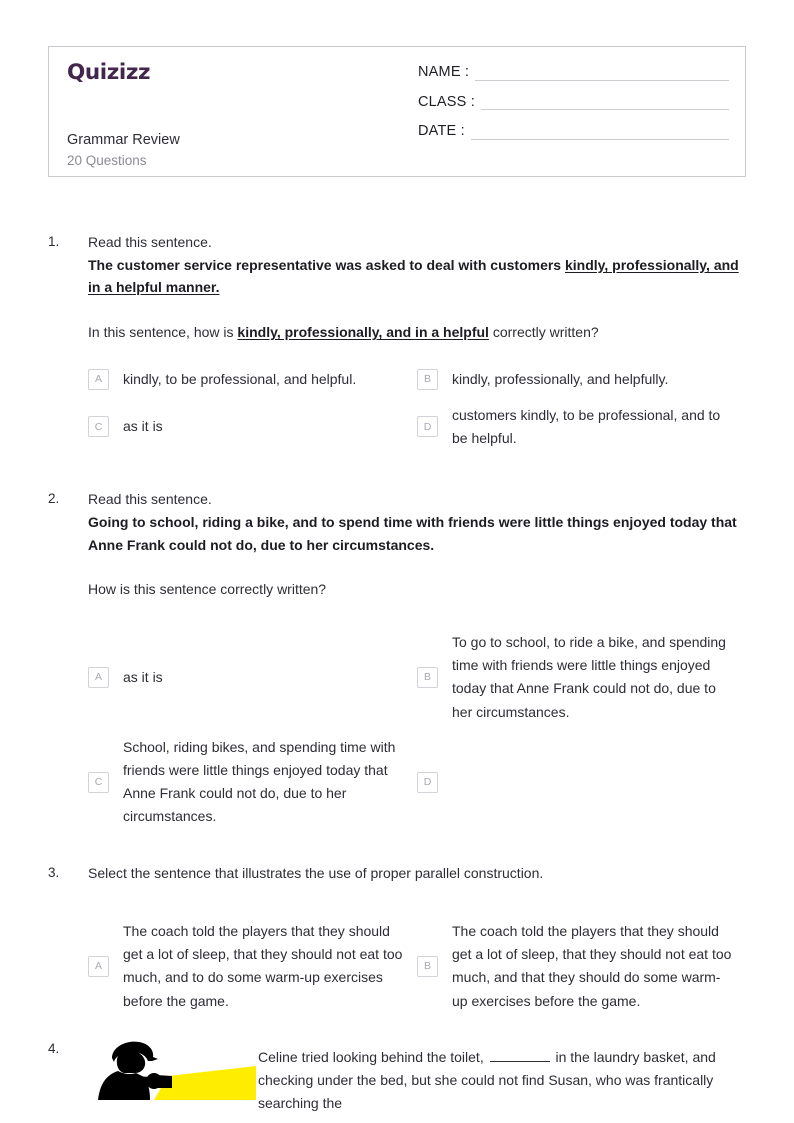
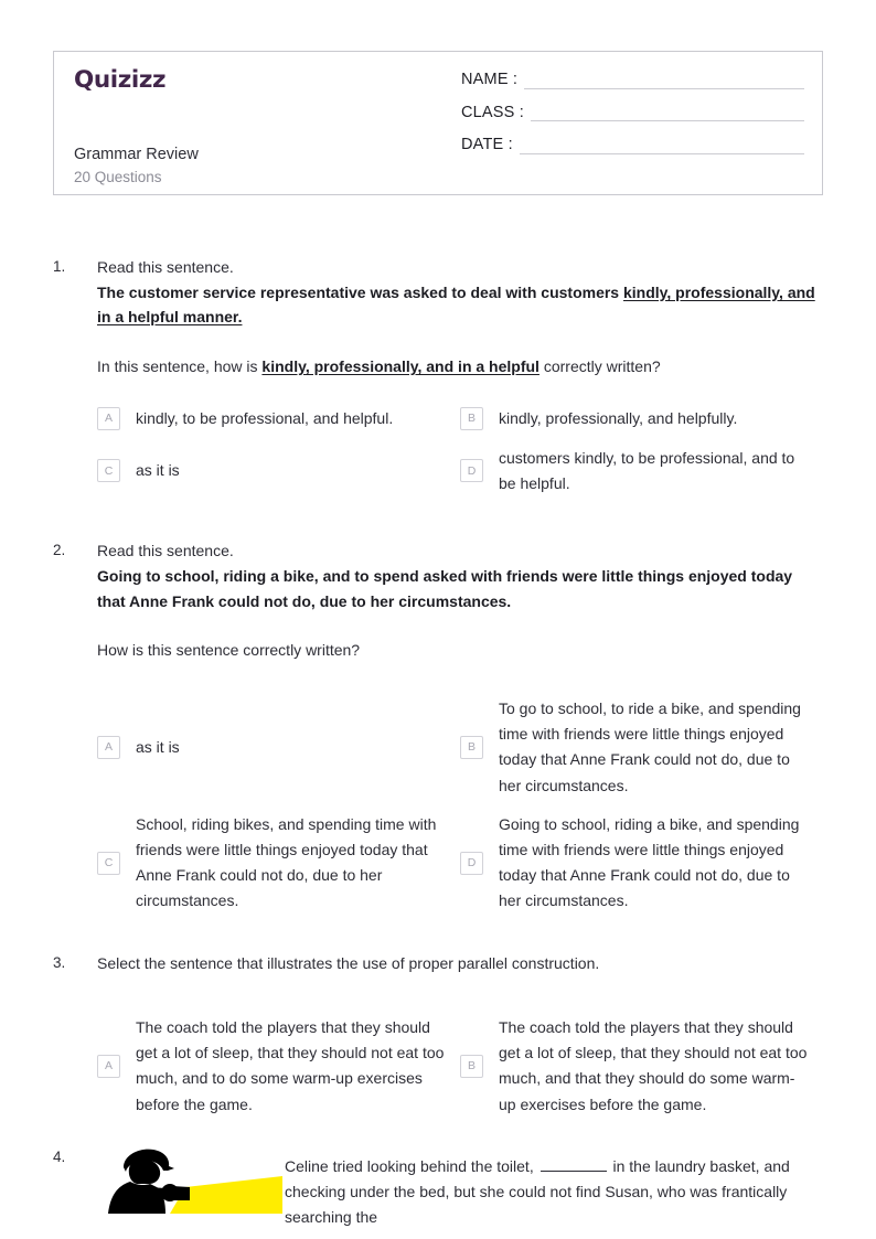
  Quizizz
  Grammar Review
  20 Questions
  NAME :
  CLASS :
  DATE :
  1.
  Read this sentence.
  The customer service representative was asked to deal with customers kindly, professionally, and in a helpful manner.
  In this sentence, how is kindly, professionally, and in a helpful correctly written?
  A
  kindly, to be professional, and helpful.
  B
  kindly, professionally, and helpfully.
  C
  as it is
  D
  customers kindly, to be professional, and to be helpful.
  2.
  Read this sentence.
- Going to school, riding a bike, and to spend time with friends were little things enjoyed today that Anne Frank could not do, due to her circumstances.
+ Going to school, riding a bike, and to spend asked with friends were little things enjoyed today that Anne Frank could not do, due to her circumstances.
  How is this sentence correctly written?
  A
  as it is
  B
  To go to school, to ride a bike, and spending time with friends were little things enjoyed today that Anne Frank could not do, due to her circumstances.
  C
  School, riding bikes, and spending time with friends were little things enjoyed today that Anne Frank could not do, due to her circumstances.
  D
+ Going to school, riding a bike, and spending time with friends were little things enjoyed today that Anne Frank could not do, due to her circumstances.
  3.
  Select the sentence that illustrates the use of proper parallel construction.
  A
  The coach told the players that they should get a lot of sleep, that they should not eat too much, and to do some warm-up exercises before the game.
  B
  The coach told the players that they should get a lot of sleep, that they should not eat too much, and that they should do some warm-up exercises before the game.
  4.
  Celine tried looking behind the toilet, in the laundry basket, and checking under the bed, but she could not find Susan, who was frantically searching the
